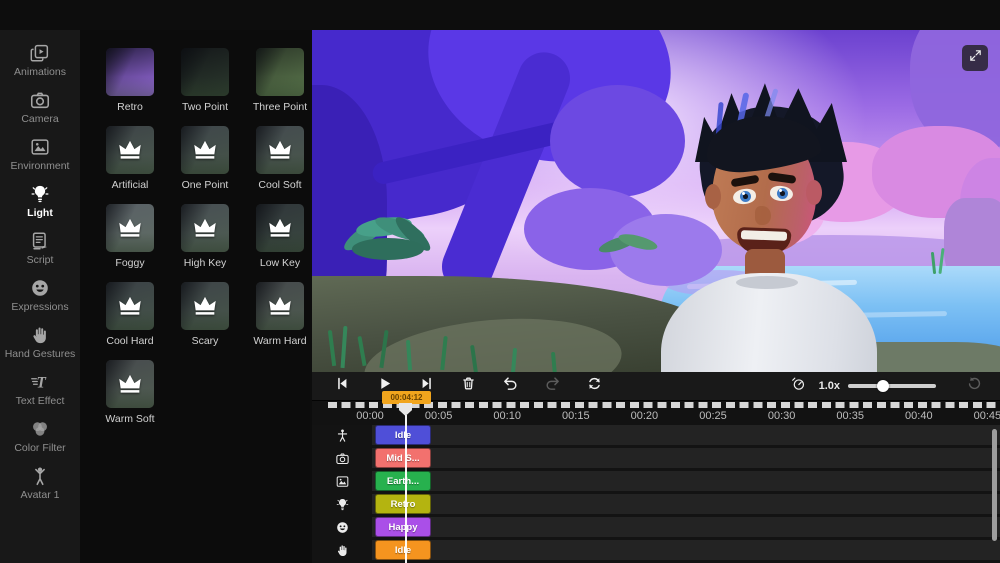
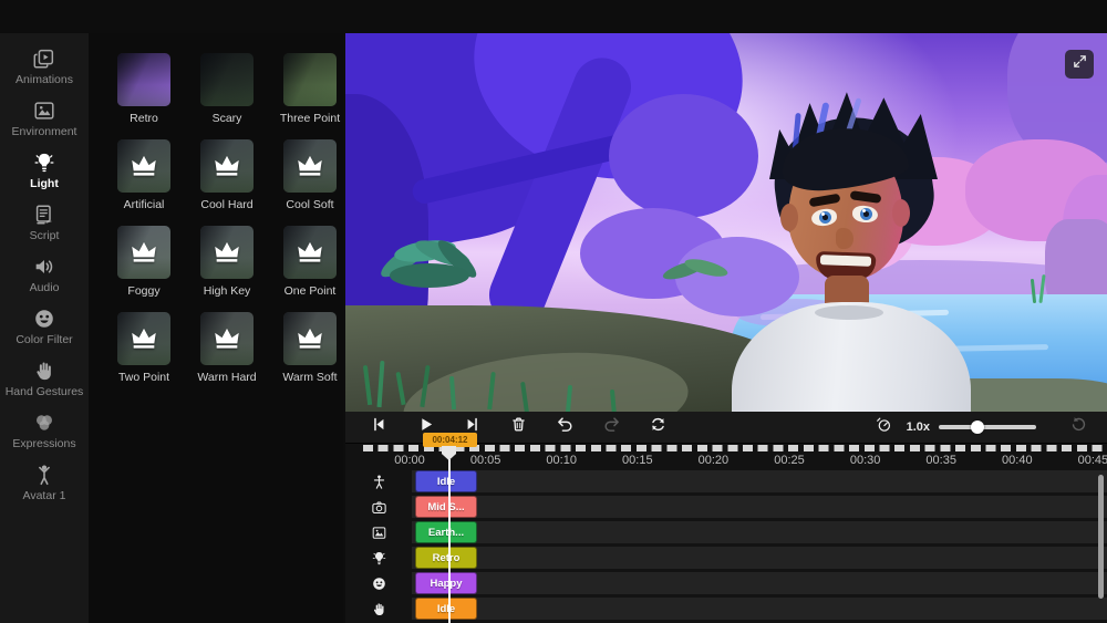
  Animations
- Camera
  Environment
  Light
  Script
+ Audio
- Expressions
+ Color Filter
  Hand Gestures
- T
- Text Effect
- Color Filter
+ Expressions
  Avatar 1
  Retro
- Two Point
+ Scary
  Three Point
  Artificial
- One Point
+ Cool Hard
  Cool Soft
  Foggy
  High Key
- Low Key
- Cool Hard
+ One Point
- Scary
+ Two Point
  Warm Hard
  Warm Soft
  1.0x
  00:00
  00:05
  00:10
  00:15
  00:20
  00:25
  00:30
  00:35
  00:40
  00:45
  Ide
  Mid S...
  Earh...
  Rero
  Hapy
  Ide
  00:04:12
